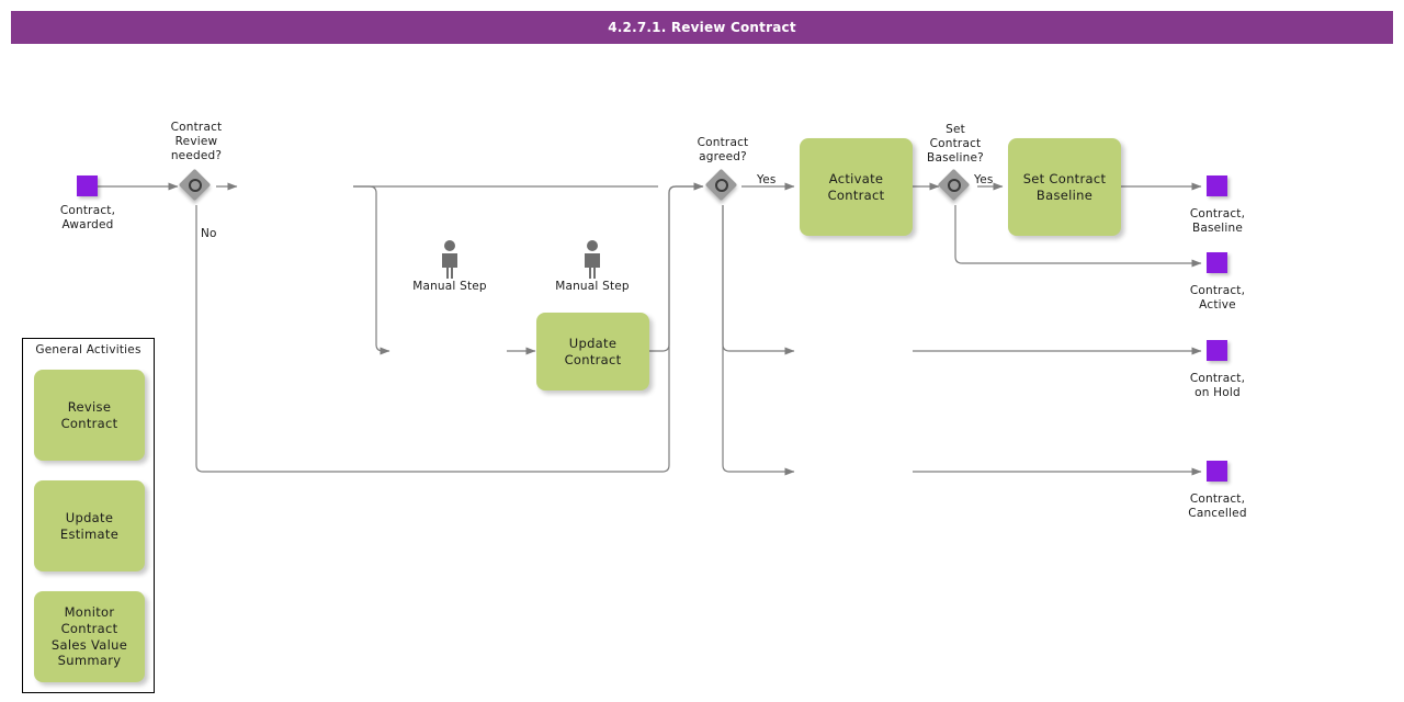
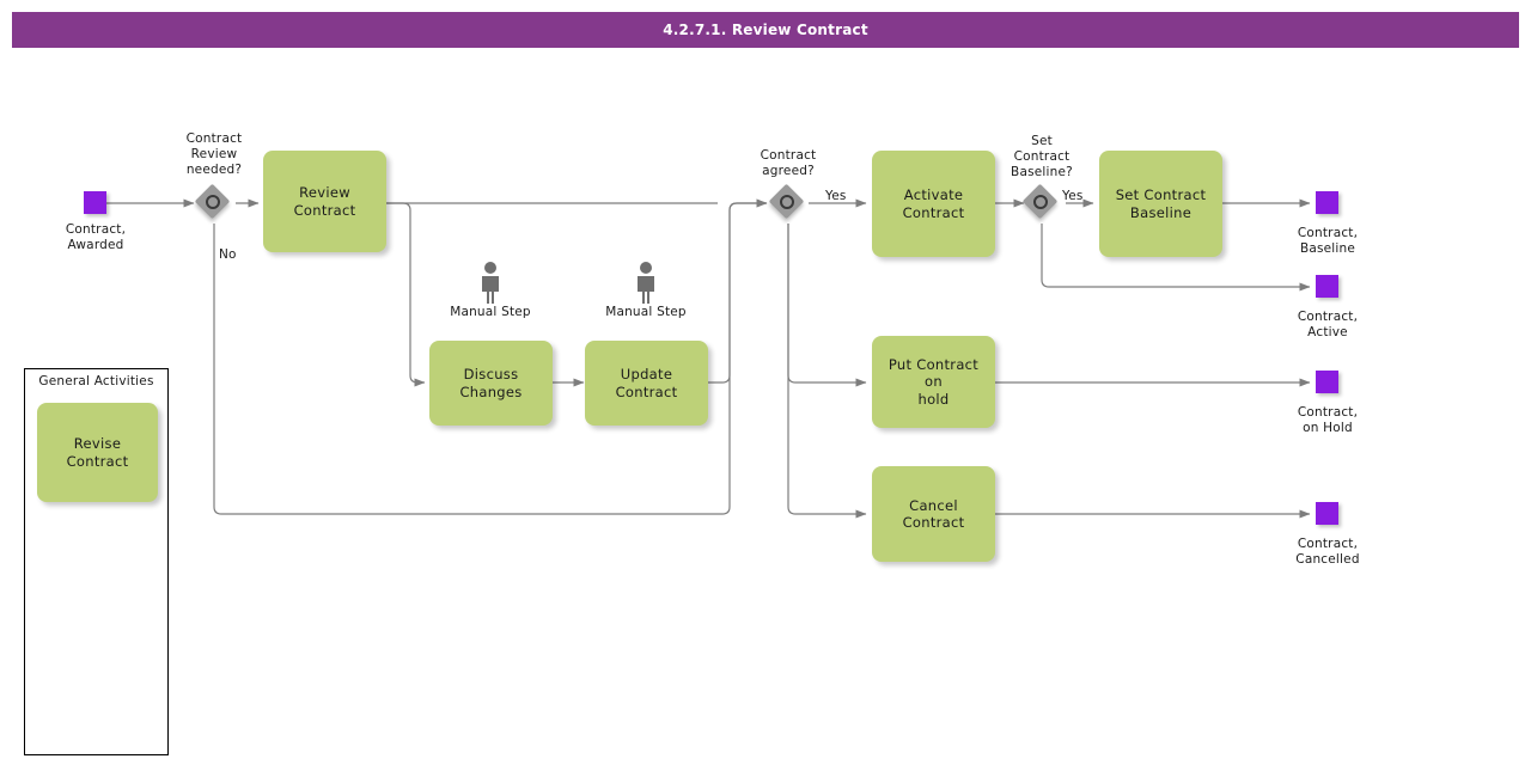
  4.2.7.1. Review Contract
  Contract,
  Awarded
  Contract
  Review
  needed?
  No
+ Review Contract
  Manual Step
+ Discuss
+ Changes
  Manual Step
  Update Contract
  Contract
  agreed?
  Yes
  Activate
  Contract
  Set
  Contract
  Baseline?
  Yes
  Set Contract
  Baseline
+ Put Contract on
+ hold
+ Cancel Contract
  Contract,
  Baseline
  Contract,
  Active
  Contract,
  on Hold
  Contract,
  Cancelled
  General Activities
  Revise Contract
- Update Estimate
- Monitor Contract
- Sales Value
- Summary
